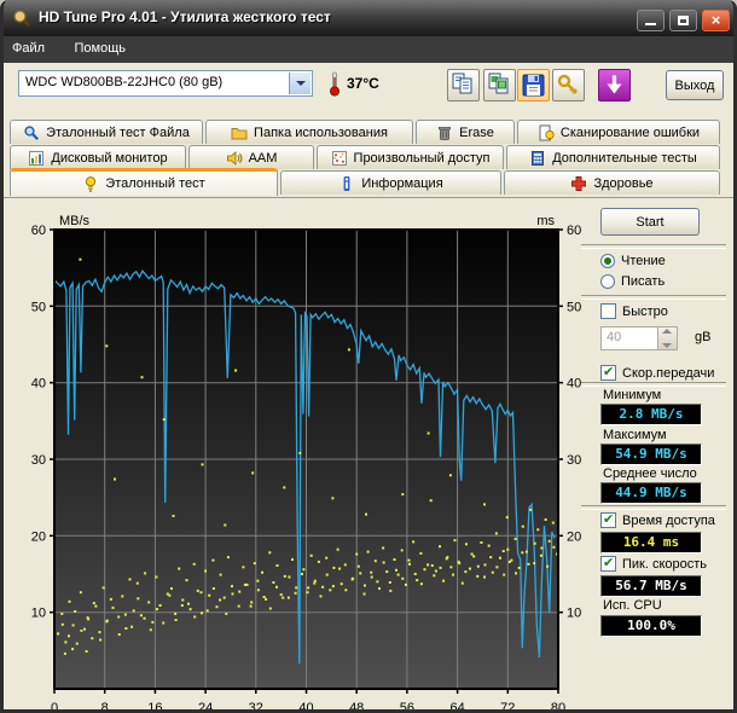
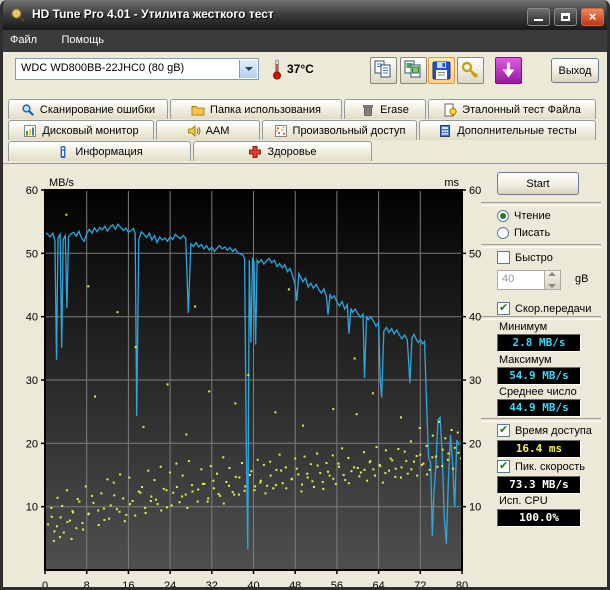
  HD Tune Pro 4.01 - Утилита жесткого тест
  ×
  Файл Помощь
  WDC WD800BB-22JHC0 (80 gB)
  37°C
  Выход
- Эталонный тест Файла
+ Сканирование ошибки
  Папка использования
  Erase
- Сканирование ошибки
+ Эталонный тест Файла
  Дисковый монитор
  AAM
  Произвольный доступ
  Дополнительные тесты
- Эталонный тест
  Информация
  Здоровье
  10
  20
  30
  40
  50
  60
  10
  20
  30
  40
  50
  60
  0
  8
  16
  24
  32
  40
  48
  56
  64
  72
  80
  MB/s
  ms
  Start
  Чтение
  Писать
  Быстро
  40
  gB
  Скор.передачи
  Минимум
  2.8 MB/s
  Максимум
  54.9 MB/s
  Среднее число
  44.9 MB/s
  Время доступа
  16.4 ms
  Пик. скорость
- 56.7 MB/s
+ 73.3 MB/s
  Исп. CPU
  100.0%
